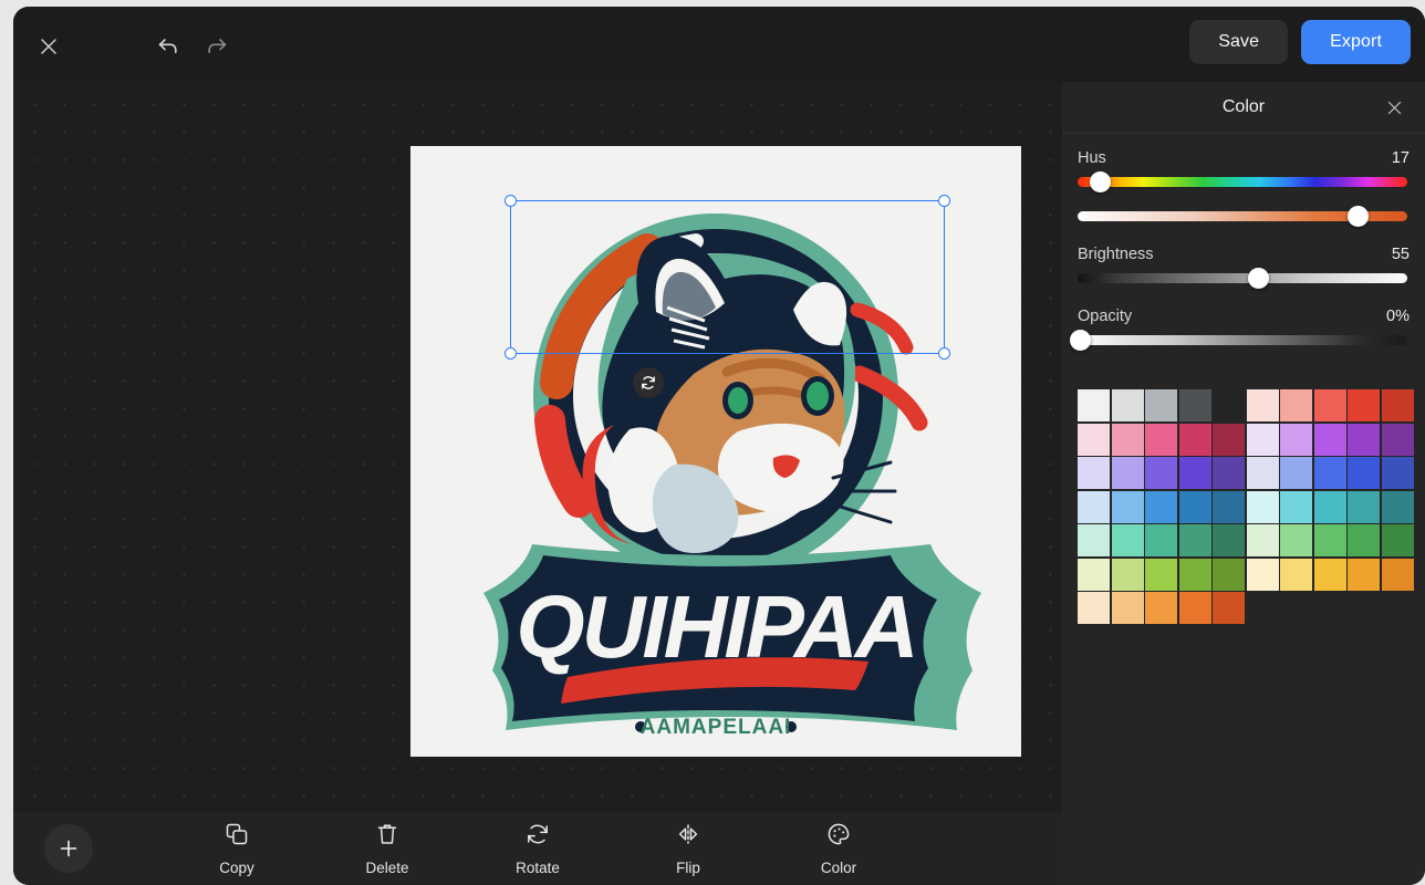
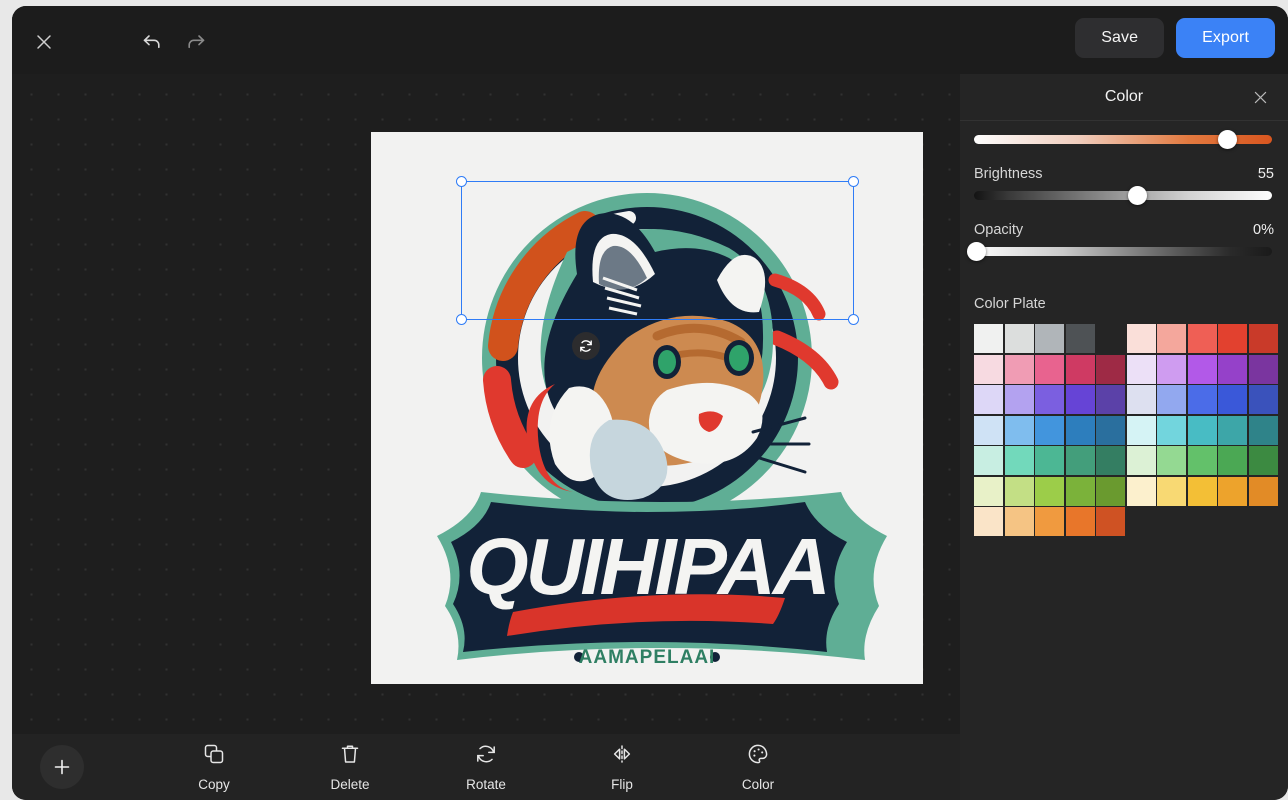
  Save
  Export
  QUIHIPAA
  AAMAPELAAI
  Copy
  Delete
  Rotate
  Flip
  Color
  Color
- Hus
- 17
  Brightness
  55
  Opacity
  0%
+ Color Plate
